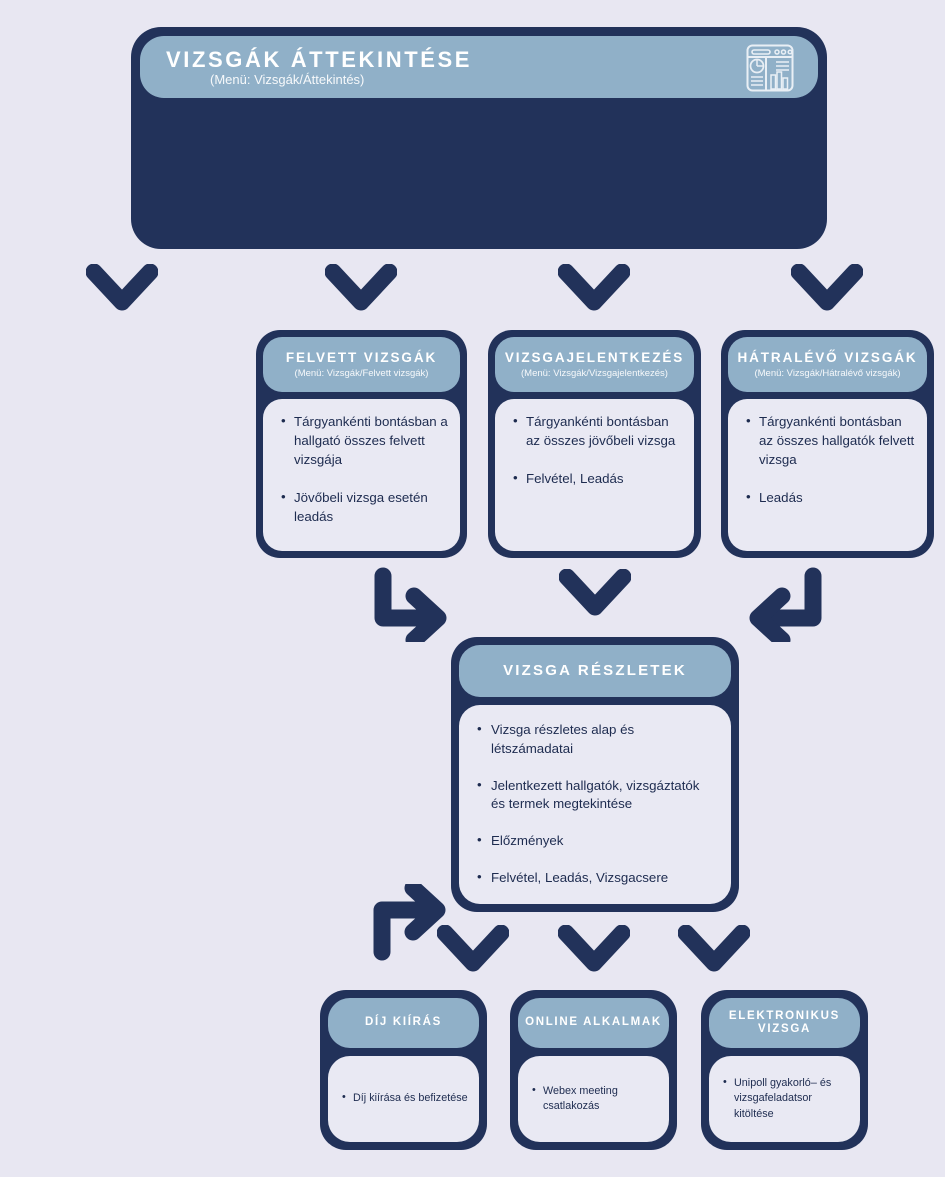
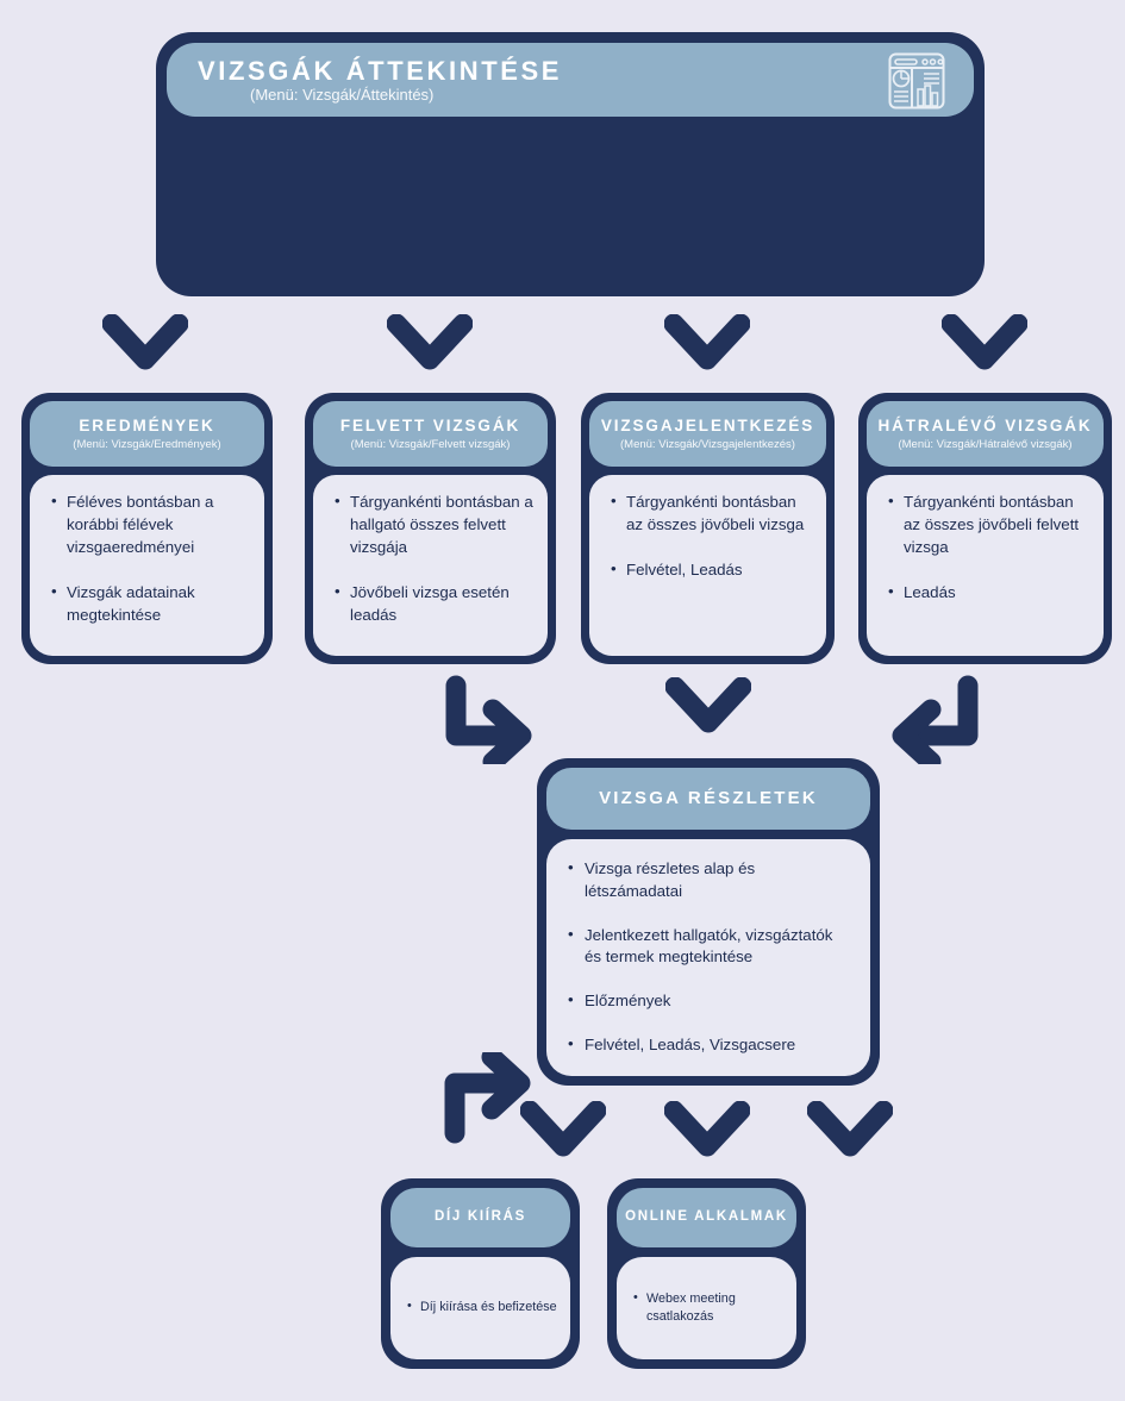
  VIZSGÁK ÁTTEKINTÉSE
  (Menü: Vizsgák/Áttekintés)
+ EREDMÉNYEK
+ (Menü: Vizsgák/Eredmények)
+ Féléves bontásban a korábbi félévek vizsgaeredményei
+ Vizsgák adatainak megtekintése
  FELVETT VIZSGÁK
  (Menü: Vizsgák/Felvett vizsgák)
  Tárgyankénti bontásban a hallgató összes felvett vizsgája
  Jövőbeli vizsga esetén leadás
  VIZSGAJELENTKEZÉS
  (Menü: Vizsgák/Vizsgajelentkezés)
  Tárgyankénti bontásban az összes jövőbeli vizsga
  Felvétel, Leadás
  HÁTRALÉVŐ VIZSGÁK
  (Menü: Vizsgák/Hátralévő vizsgák)
- Tárgyankénti bontásban az összes hallgatók felvett vizsga
+ Tárgyankénti bontásban az összes jövőbeli felvett vizsga
  Leadás
  VIZSGA RÉSZLETEK
  Vizsga részletes alap és létszámadatai
  Jelentkezett hallgatók, vizsgáztatók és termek megtekintése
  Előzmények
  Felvétel, Leadás, Vizsgacsere
  DÍJ KIÍRÁS
  Díj kiírása és befizetése
  ONLINE ALKALMAK
  Webex meeting csatlakozás
- ELEKTRONIKUS VIZSGA
- Unipoll gyakorló– és vizsgafeladatsor kitöltése
